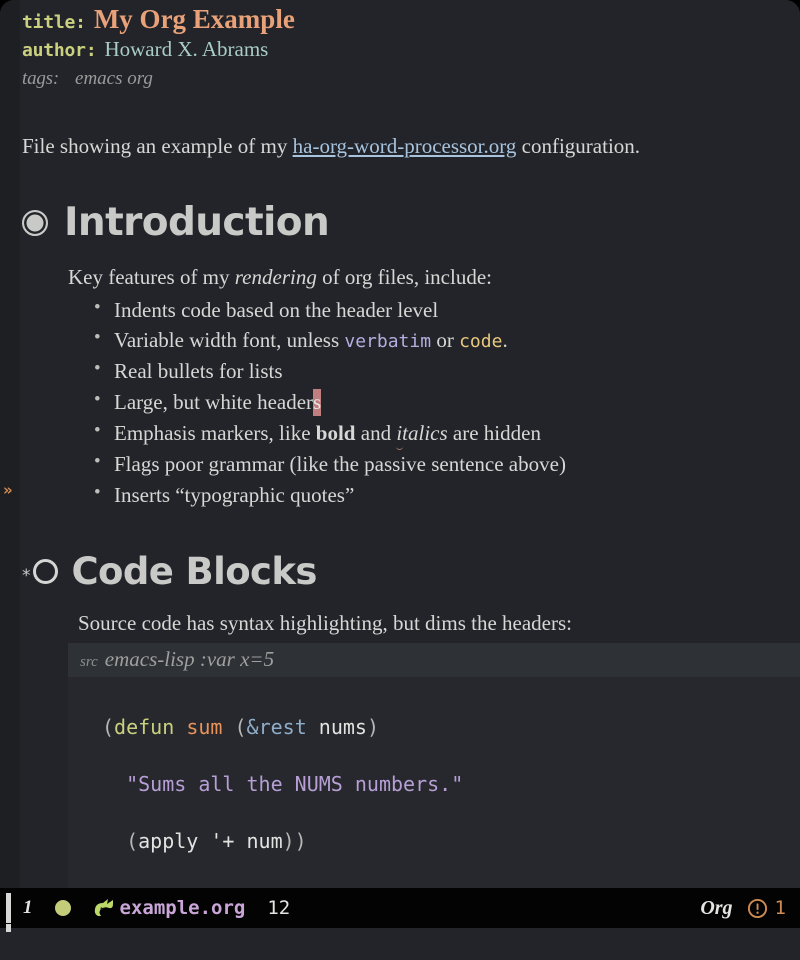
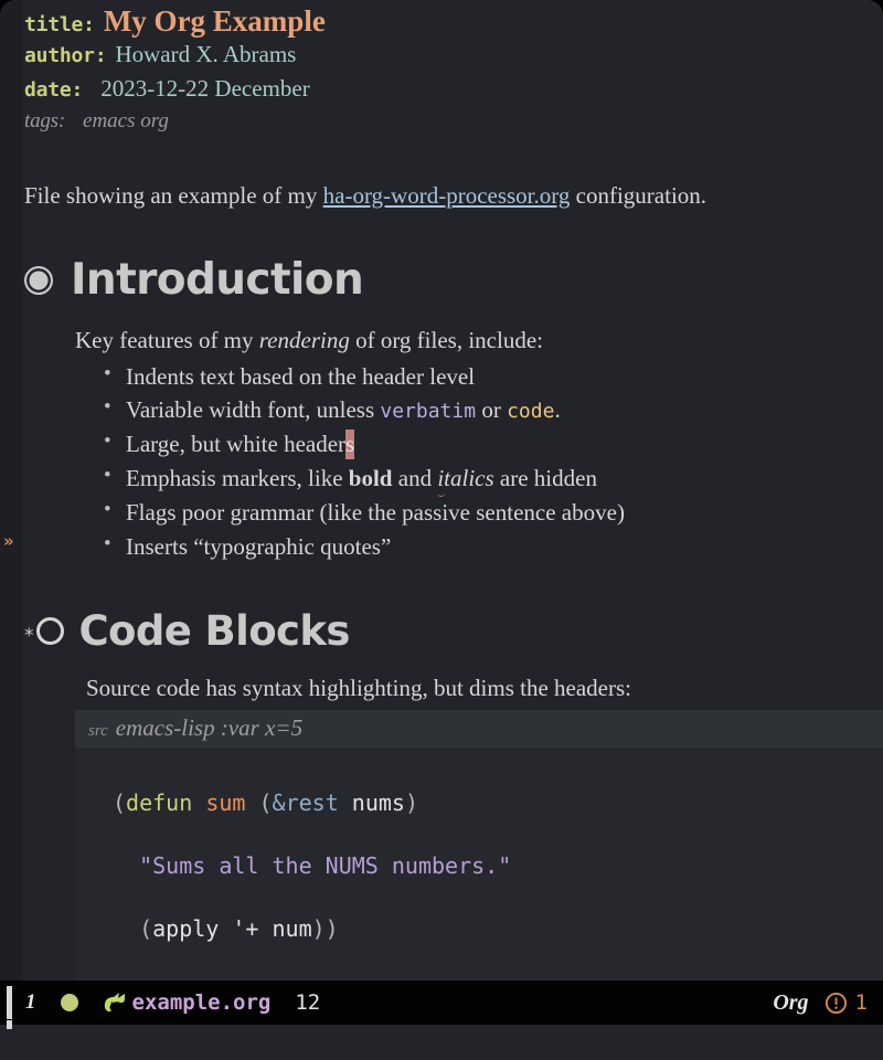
  »
  title:
  My Org Example
  author:
  Howard X. Abrams
+ date:
+ 2023-12-22 December
  tags:
  emacs org
  File showing an example of my ha-org-word-processor.org configuration.
  Introduction
  Key features of my rendering of org files, include:
- Indents code based on the header level
+ Indents text based on the header level
  Variable width font, unless verbatim or code.
- Real bullets for lists
  Large, but white headers
  Emphasis markers, like bold and italics are hidden
  Flags poor grammar (like the passive sentence above)
  Inserts “typographic quotes”
  *
  Code Blocks
  Source code has syntax highlighting, but dims the headers:
  src
  emacs-lisp :var x=5
  (defun sum (&rest nums)
  "Sums all the NUMS numbers."
  (apply '+ num))
  1
  example.org
  12
  Org
  1
